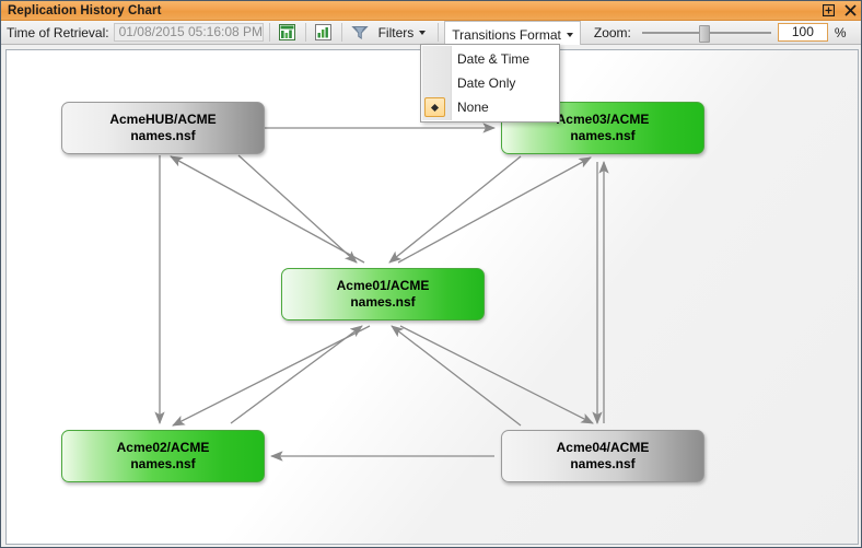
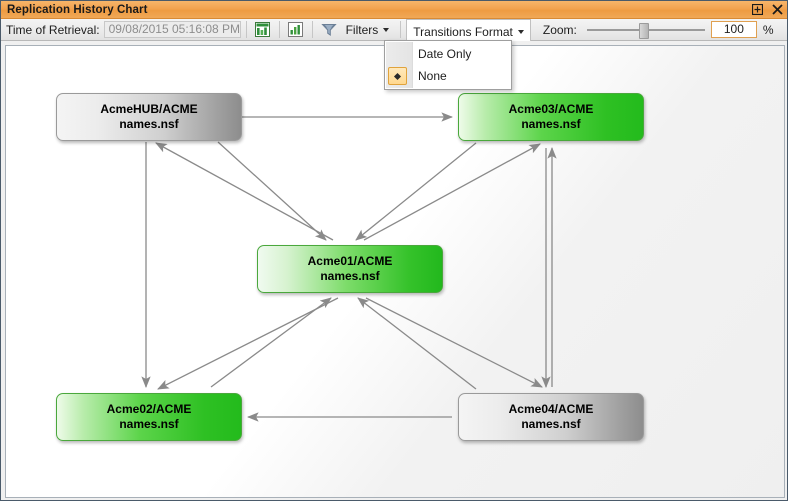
  Replication History Chart
  Time of Retrieval:
- 01/08/2015 05:16:08 PM
+ 09/08/2015 05:16:08 PM
  Filters
  Transitions Format
  Zoom:
  100
  %
  AcmeHUB/ACME
  names.nsf
  Acme03/ACME
  names.nsf
  Acme01/ACME
  names.nsf
  Acme02/ACME
  names.nsf
  Acme04/ACME
  names.nsf
- Date & Time
  Date Only
  None
